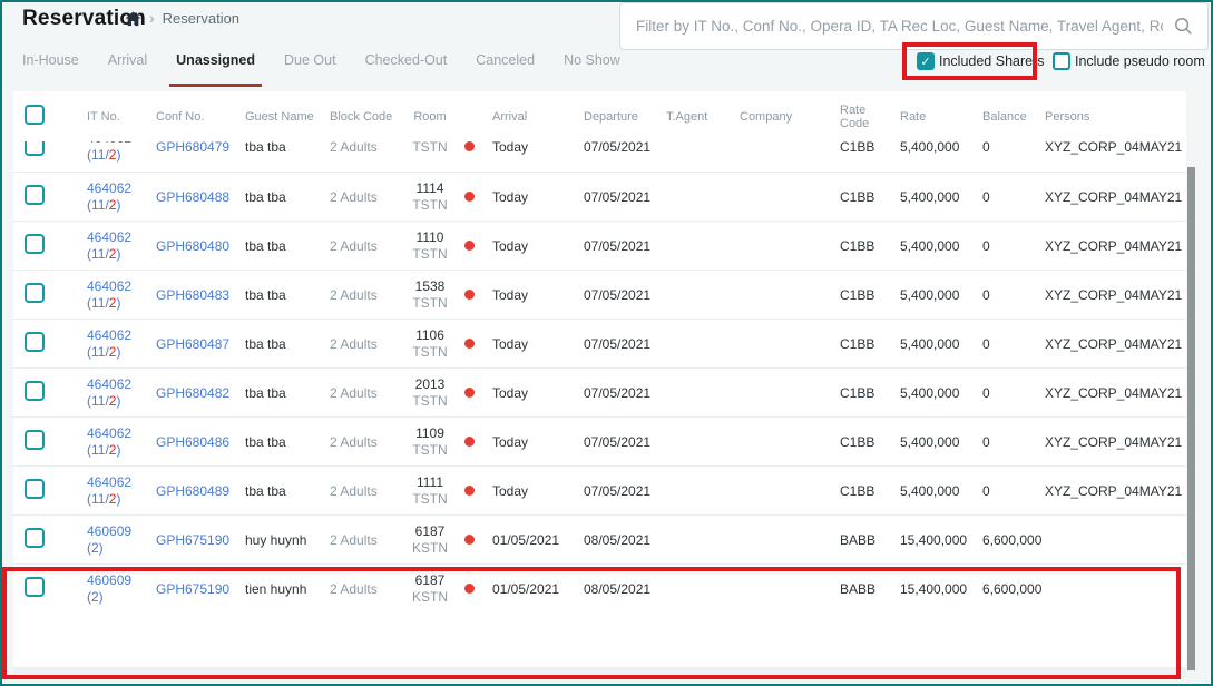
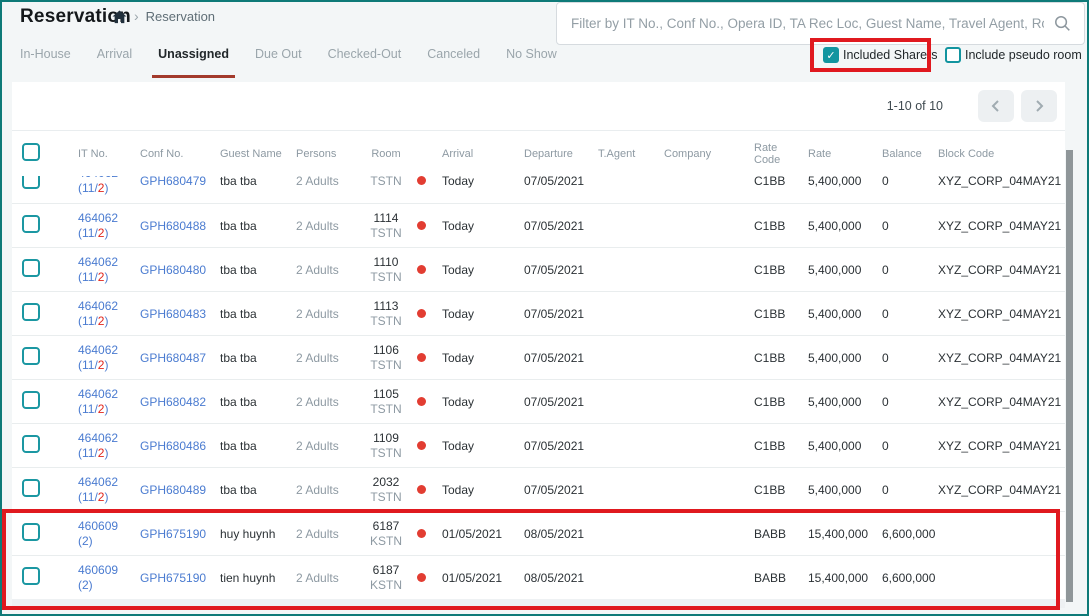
  Reservation
  ›
  Reservation
  Filter by IT No., Conf No., Opera ID, TA Rec Loc, Guest Name, Travel Agent, R
  In-House
  Arrival
  Unassigned
  Due Out
  Checked-Out
  Canceled
  No Show
  ✓
  Included Sharers
  Include pseudo room
+ 1-10 of 10
  IT No.
  Conf No.
  Guest Name
- Block Code
+ Persons
  Room
  Arrival
  Departure
  T.Agent
  Company
  Rate Code
  Rate
  Balance
- Persons
+ Block Code
  (11/2)
  GPH680479
  tba tba
  2 Adults
  TSTN
  Today
  07/05/2021
  C1BB
  5,400,000
  0
  XYZ_CORP_04MAY21
  464062
  (11/2)
  GPH680488
  tba tba
  2 Adults
  1114
  TSTN
  Today
  07/05/2021
  C1BB
  5,400,000
  0
  XYZ_CORP_04MAY21
  464062
  (11/2)
  GPH680480
  tba tba
  2 Adults
  1110
  TSTN
  Today
  07/05/2021
  C1BB
  5,400,000
  0
  XYZ_CORP_04MAY21
  464062
  (11/2)
  GPH680483
  tba tba
  2 Adults
- 1538
+ 1113
  TSTN
  Today
  07/05/2021
  C1BB
  5,400,000
  0
  XYZ_CORP_04MAY21
  464062
  (11/2)
  GPH680487
  tba tba
  2 Adults
  1106
  TSTN
  Today
  07/05/2021
  C1BB
  5,400,000
  0
  XYZ_CORP_04MAY21
  464062
  (11/2)
  GPH680482
  tba tba
  2 Adults
- 2013
+ 1105
  TSTN
  Today
  07/05/2021
  C1BB
  5,400,000
  0
  XYZ_CORP_04MAY21
  464062
  (11/2)
  GPH680486
  tba tba
  2 Adults
  1109
  TSTN
  Today
  07/05/2021
  C1BB
  5,400,000
  0
  XYZ_CORP_04MAY21
  464062
  (11/2)
  GPH680489
  tba tba
  2 Adults
- 1111
+ 2032
  TSTN
  Today
  07/05/2021
  C1BB
  5,400,000
  0
  XYZ_CORP_04MAY21
  460609
  (2)
  GPH675190
  huy huynh
  2 Adults
  6187
  KSTN
  01/05/2021
  08/05/2021
  BABB
  15,400,000
  6,600,000
  460609
  (2)
  GPH675190
  tien huynh
  2 Adults
  6187
  KSTN
  01/05/2021
  08/05/2021
  BABB
  15,400,000
  6,600,000
